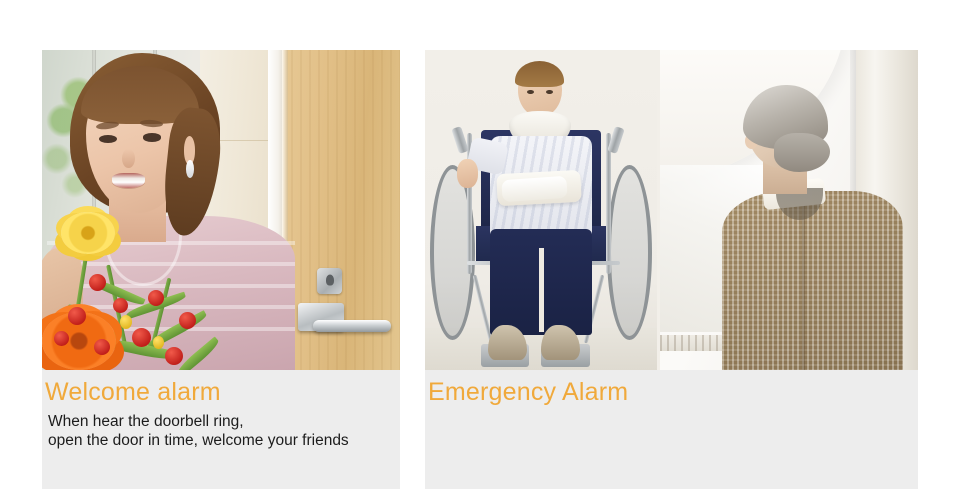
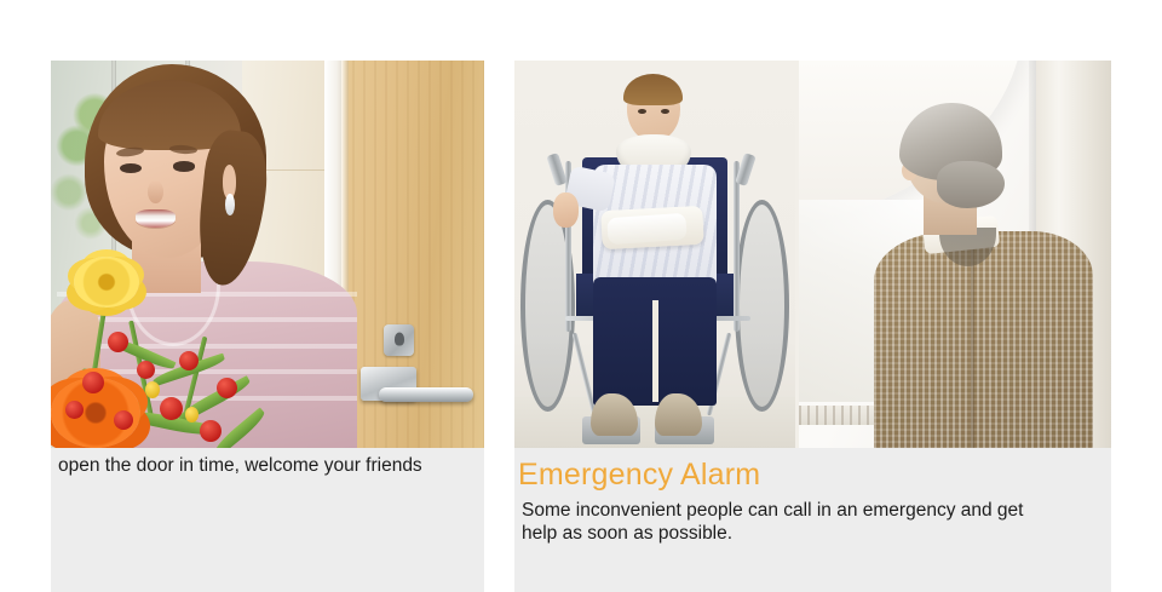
- Welcome alarm
- When hear the doorbell ring,
  open the door in time, welcome your friends
  Emergency Alarm
+ Some inconvenient people can call in an emergency and get
+ help as soon as possible.
